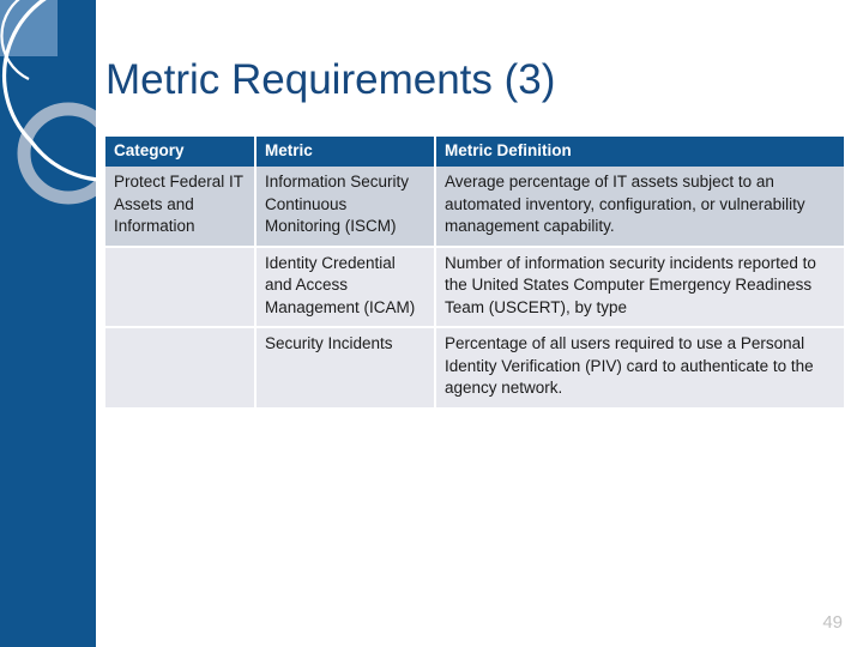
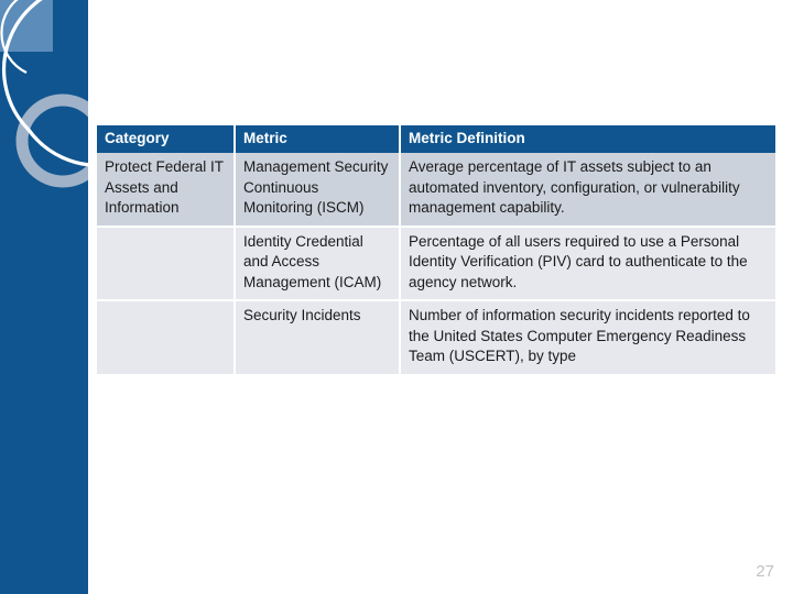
- Metric Requirements (3)
  Category	Metric	Metric Definition
- Protect Federal IT Assets and Information	Information Security Continuous Monitoring (ISCM)	Average percentage of IT assets subject to an automated inventory, configuration, or vulnerability management capability.
+ Protect Federal IT Assets and Information	Management Security Continuous Monitoring (ISCM)	Average percentage of IT assets subject to an automated inventory, configuration, or vulnerability management capability.
- 	Identity Credential and Access Management (ICAM)	Number of information security incidents reported to the United States Computer Emergency Readiness Team (USCERT), by type
+ 	Identity Credential and Access Management (ICAM)	Percentage of all users required to use a Personal Identity Verification (PIV) card to authenticate to the agency network.
- 	Security Incidents	Percentage of all users required to use a Personal Identity Verification (PIV) card to authenticate to the agency network.
+ 	Security Incidents	Number of information security incidents reported to the United States Computer Emergency Readiness Team (USCERT), by type
- 49
+ 27
